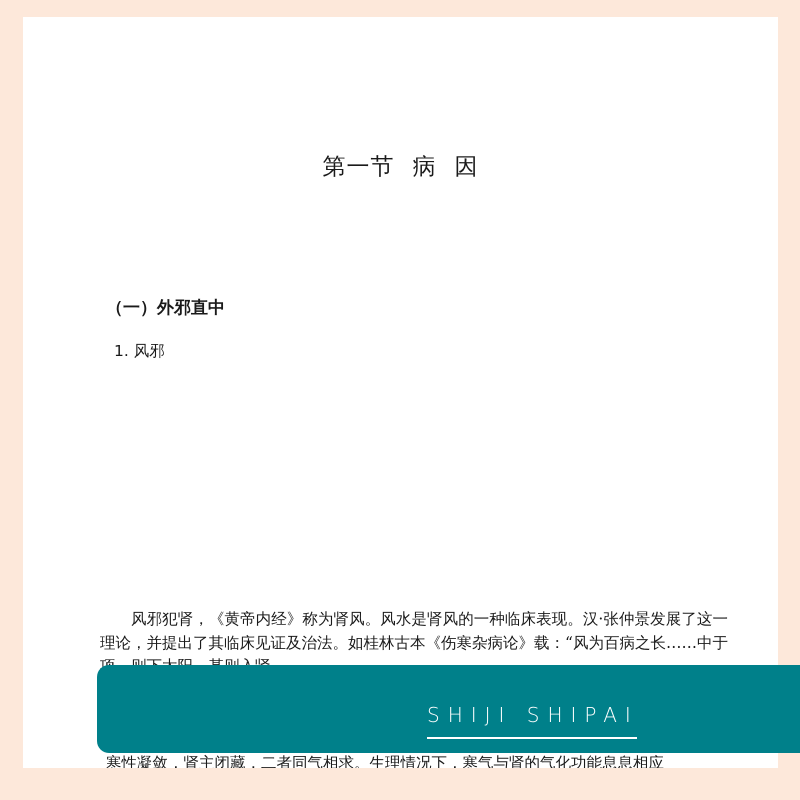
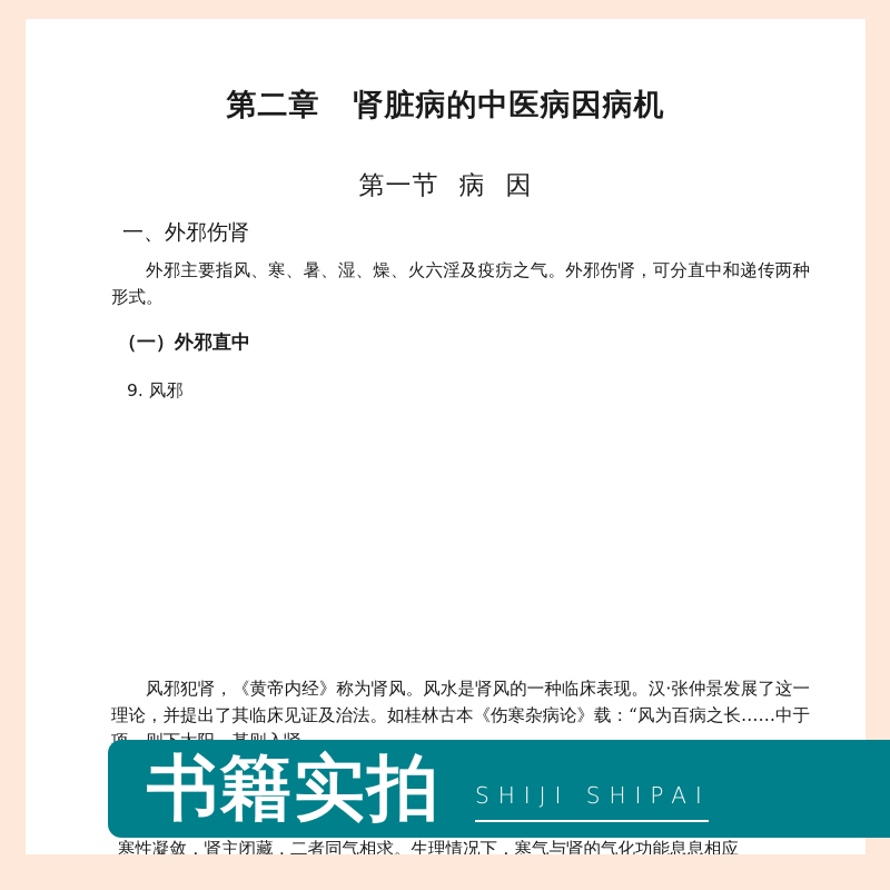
+ 第二章 肾脏病的中医病因病机
  第一节 病 因
+ 一、外邪伤肾
+ 外邪主要指风、寒、暑、湿、燥、火六淫及疫疠之气。外邪伤肾，可分直中和递传两种形式。
  （一）外邪直中
- 1. 风邪
+ 9. 风邪
  风邪犯肾，《黄帝内经》称为肾风。风水是肾风的一种临床表现。汉·张仲景发展了这一理论，并提出了其临床见证及治法。如桂林古本《伤寒杂病论》载：“风为百病之长……中于
  寒性凝敛，肾主闭藏，二者同气相求。生理情况下，寒气与肾的气化功能息息相应
+ 书籍实拍
  SHIJI SHIPAI
